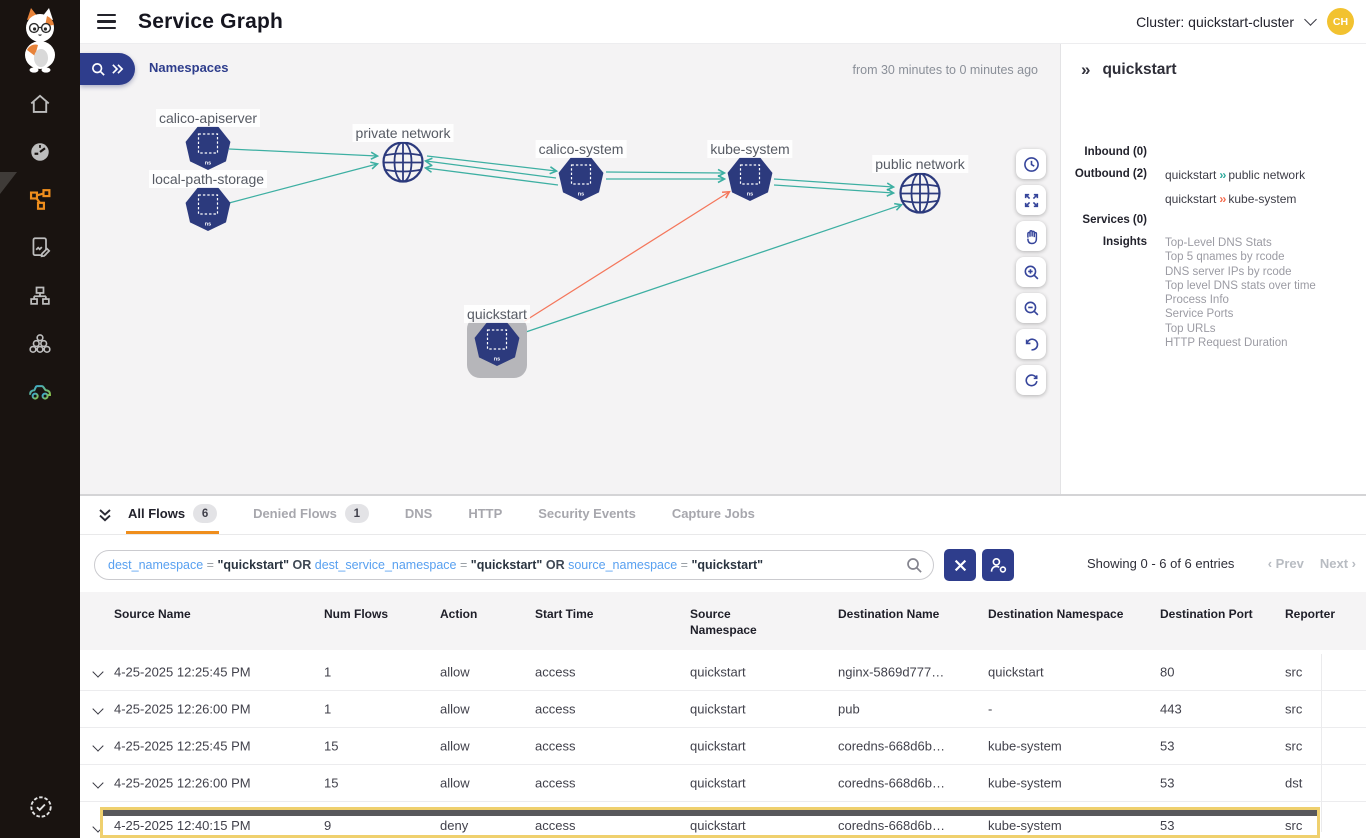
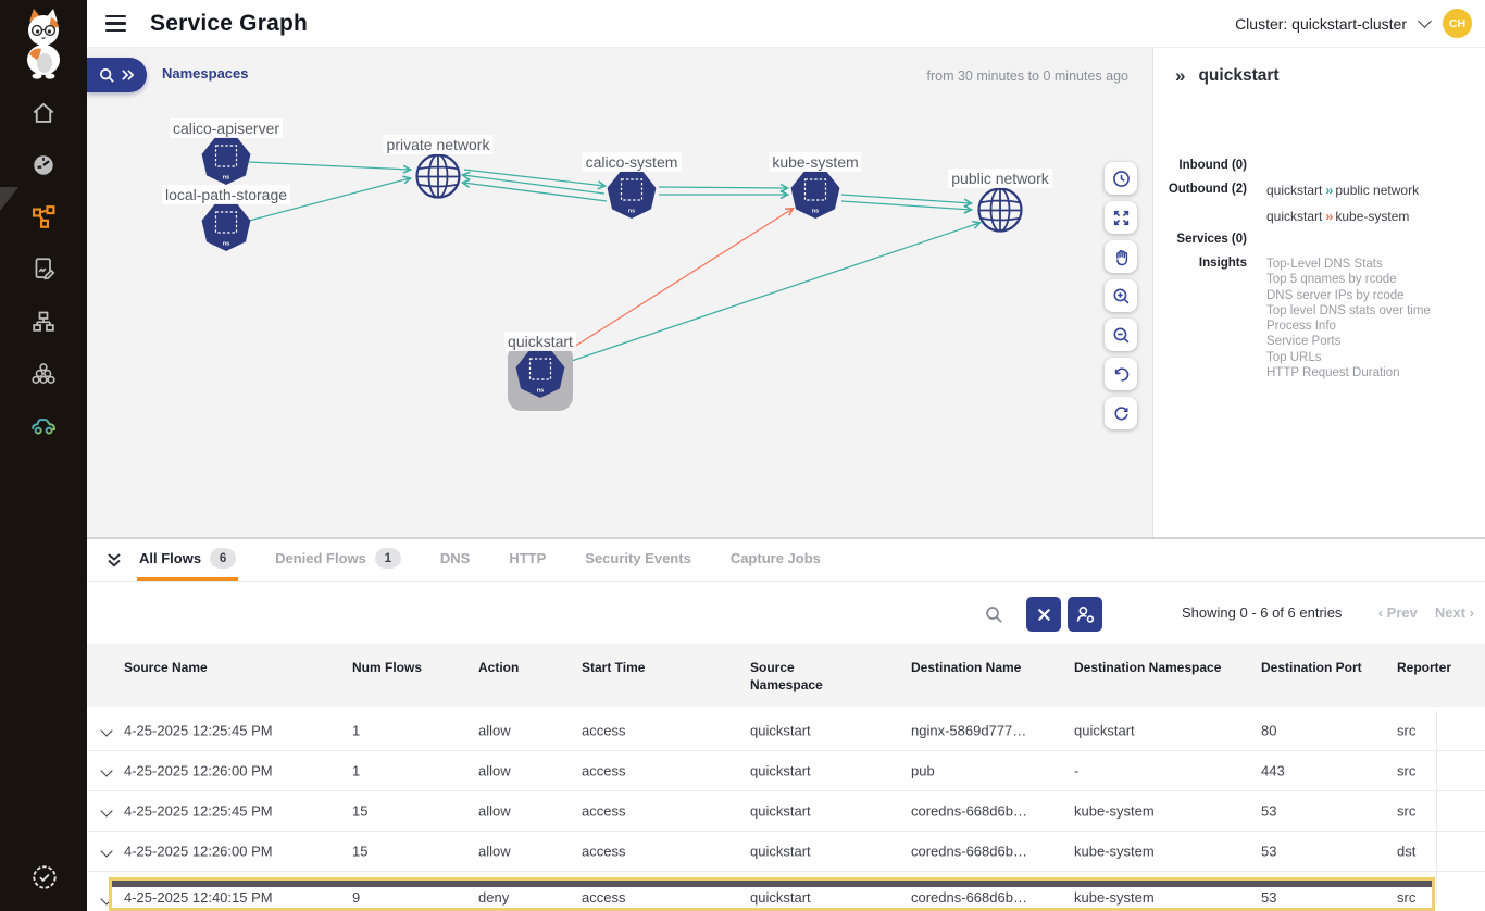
  Service Graph
  Cluster: quickstart-cluster
  CH
  calico-apiserver
  local-path-storage
  private network
  calico-system
  kube-system
  public network
  quickstart
  Namespaces
  from 30 minutes to 0 minutes ago
  »
  quickstart
  Inbound (0)
  Outbound (2)
  quickstart ›› public network
  quickstart ›› kube-system
  Services (0)
  Insights
  Top-Level DNS Stats
  Top 5 qnames by rcode
  DNS server IPs by rcode
  Top level DNS stats over time
  Process Info
  Service Ports
  Top URLs
  HTTP Request Duration
  All Flows
  6
  Denied Flows
  1
  DNS
  HTTP
  Security Events
  Capture Jobs
- dest_namespace = "quickstart" OR dest_service_namespace = "quickstart" OR source_namespace = "quickstart"
  Showing 0 - 6 of 6 entries
  ‹ Prev
  Next ›
  Source Name
  Num Flows
  Action
  Start Time
  Source Namespace
  Destination Name
  Destination Namespace
  Destination Port
  Reporter
  4-25-2025 12:25:45 PM
  1
  allow
  access
  quickstart
  nginx-5869d777…
  quickstart
  80
  src
  4-25-2025 12:26:00 PM
  1
  allow
  access
  quickstart
  pub
  -
  443
  src
  4-25-2025 12:25:45 PM
  15
  allow
  access
  quickstart
  coredns-668d6b…
  kube-system
  53
  src
  4-25-2025 12:26:00 PM
  15
  allow
  access
  quickstart
  coredns-668d6b…
  kube-system
  53
  dst
  4-25-2025 12:40:15 PM
  9
  deny
  access
  quickstart
  coredns-668d6b…
  kube-system
  53
  src
